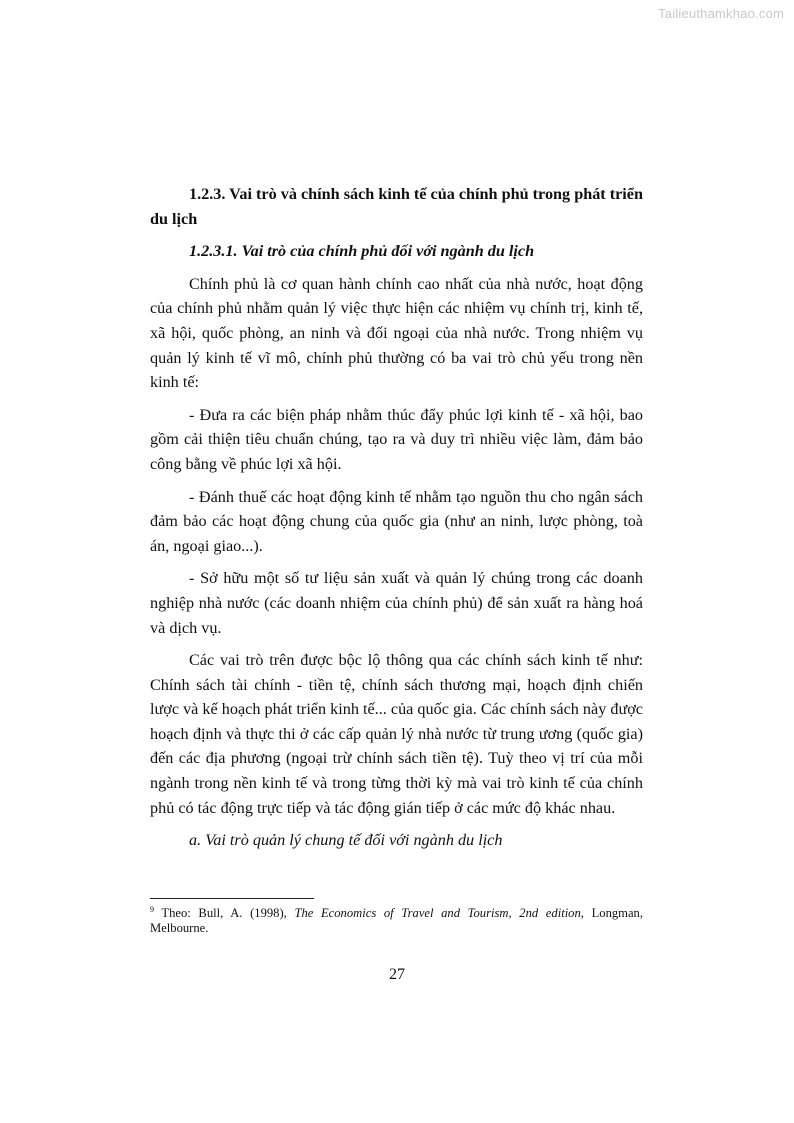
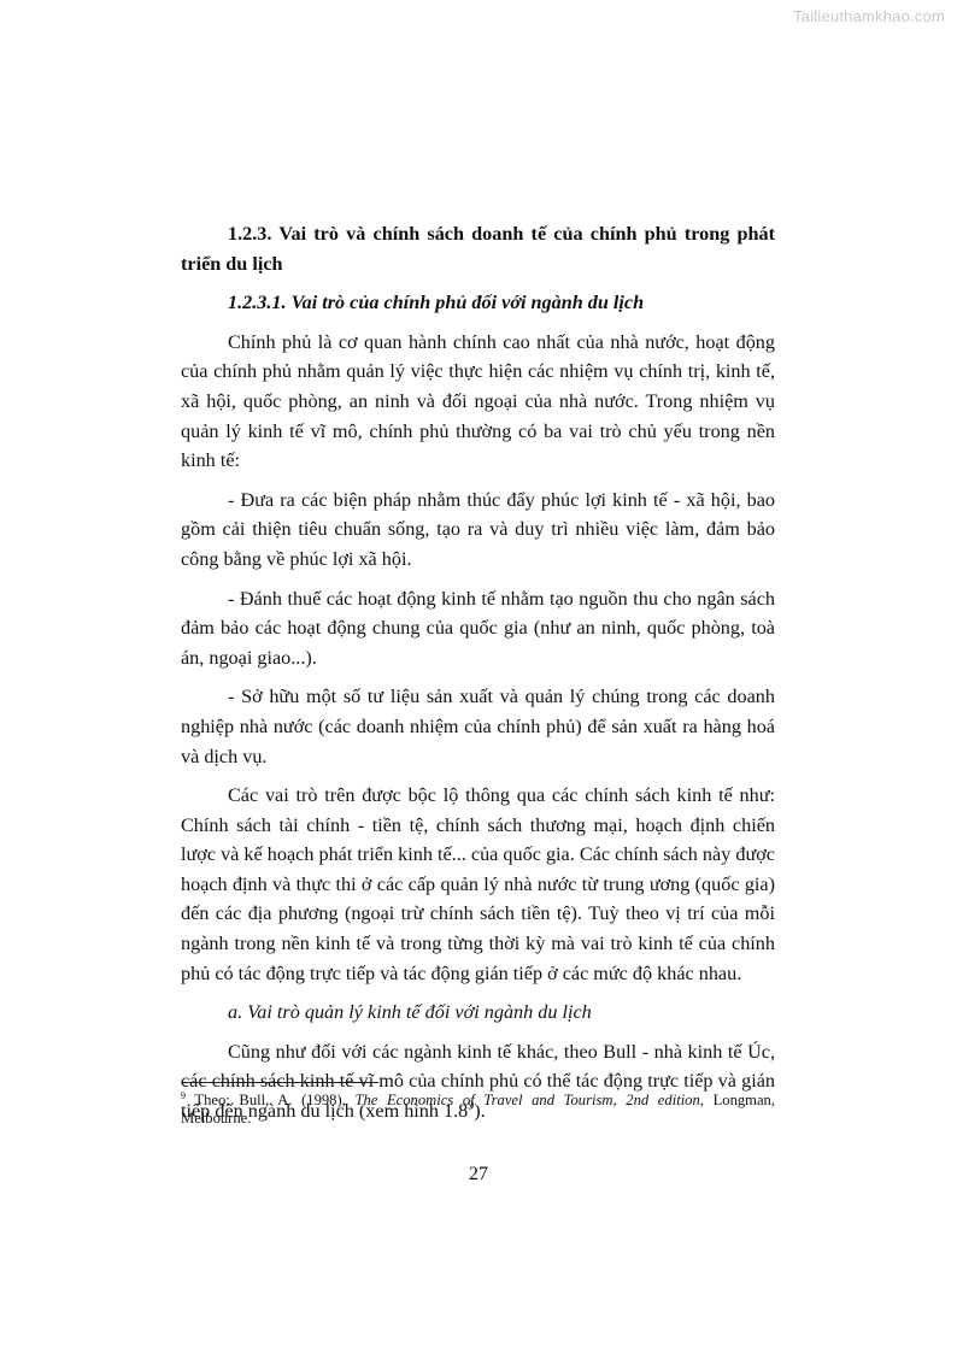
  Tailieuthamkhao.com
- 1.2.3. Vai trò và chính sách kinh tế của chính phủ trong phát triển du lịch
+ 1.2.3. Vai trò và chính sách doanh tế của chính phủ trong phát triển du lịch
  1.2.3.1. Vai trò của chính phủ đối với ngành du lịch
  Chính phủ là cơ quan hành chính cao nhất của nhà nước, hoạt động của chính phủ nhằm quản lý việc thực hiện các nhiệm vụ chính trị, kinh tế, xã hội, quốc phòng, an ninh và đối ngoại của nhà nước. Trong nhiệm vụ quản lý kinh tế vĩ mô, chính phủ thường có ba vai trò chủ yếu trong nền kinh tế:
- - Đưa ra các biện pháp nhằm thúc đẩy phúc lợi kinh tế - xã hội, bao gồm cải thiện tiêu chuẩn chúng, tạo ra và duy trì nhiều việc làm, đảm bảo công bằng về phúc lợi xã hội.
+ - Đưa ra các biện pháp nhằm thúc đẩy phúc lợi kinh tế - xã hội, bao gồm cải thiện tiêu chuẩn sống, tạo ra và duy trì nhiều việc làm, đảm bảo công bằng về phúc lợi xã hội.
- - Đánh thuế các hoạt động kinh tế nhằm tạo nguồn thu cho ngân sách đảm bảo các hoạt động chung của quốc gia (như an ninh, lược phòng, toà án, ngoại giao...).
+ - Đánh thuế các hoạt động kinh tế nhằm tạo nguồn thu cho ngân sách đảm bảo các hoạt động chung của quốc gia (như an ninh, quốc phòng, toà án, ngoại giao...).
  - Sở hữu một số tư liệu sản xuất và quản lý chúng trong các doanh nghiệp nhà nước (các doanh nhiệm của chính phủ) để sản xuất ra hàng hoá và dịch vụ.
  Các vai trò trên được bộc lộ thông qua các chính sách kinh tế như: Chính sách tài chính - tiền tệ, chính sách thương mại, hoạch định chiến lược và kế hoạch phát triển kinh tế... của quốc gia. Các chính sách này được hoạch định và thực thi ở các cấp quản lý nhà nước từ trung ương (quốc gia) đến các địa phương (ngoại trừ chính sách tiền tệ). Tuỳ theo vị trí của mỗi ngành trong nền kinh tế và trong từng thời kỳ mà vai trò kinh tế của chính phủ có tác động trực tiếp và tác động gián tiếp ở các mức độ khác nhau.
- a. Vai trò quản lý chung tế đối với ngành du lịch
+ a. Vai trò quản lý kinh tế đối với ngành du lịch
+ Cũng như đối với các ngành kinh tế khác, theo Bull - nhà kinh tế Úc, các chính sách kinh tế vĩ mô của chính phủ có thể tác động trực tiếp và gián tiếp đến ngành du lịch (xem hình 1.89).
  9 Theo: Bull, A. (1998), The Economics of Travel and Tourism, 2nd edition, Longman, Melbourne.
  27
